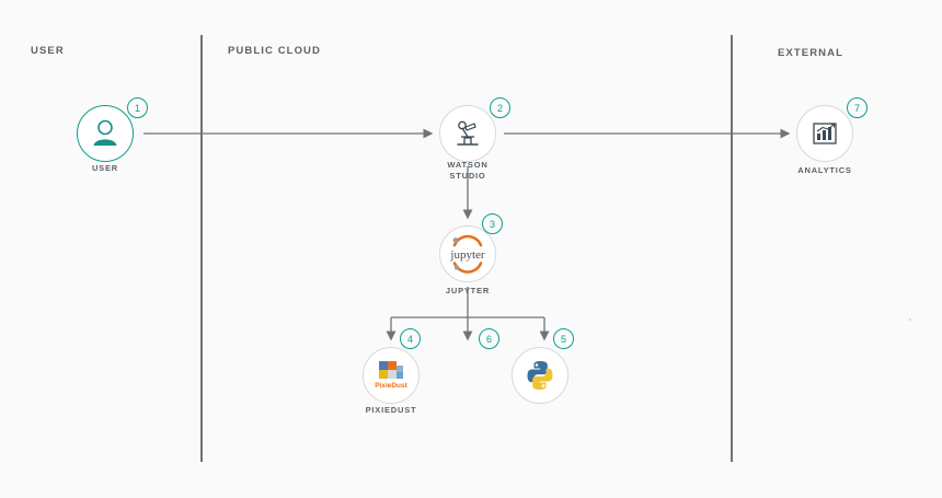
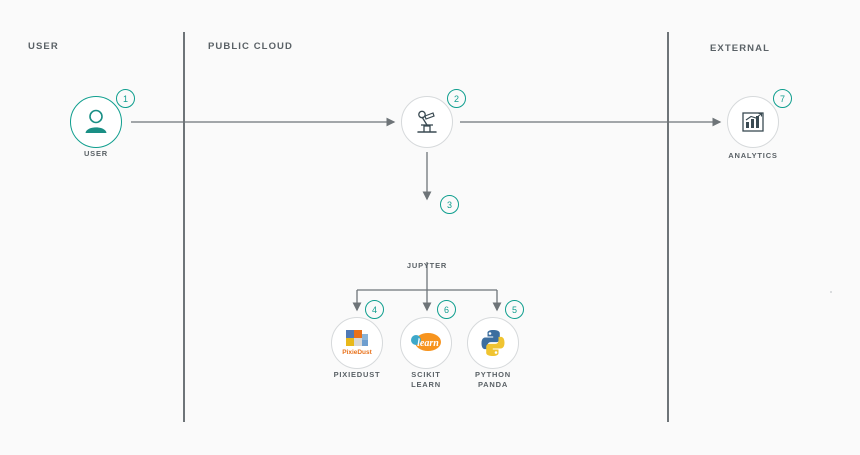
  USER
  PUBLIC CLOUD
  EXTERNAL
  1
  USER
  2
- WATSON
- STUDIO
- jupyter
  3
  JUPYTER
  4
  PIXIEDUST
+ learn
  6
+ SCIKIT
+ LEARN
  5
+ PYTHON
+ PANDA
  7
  ANALYTICS
